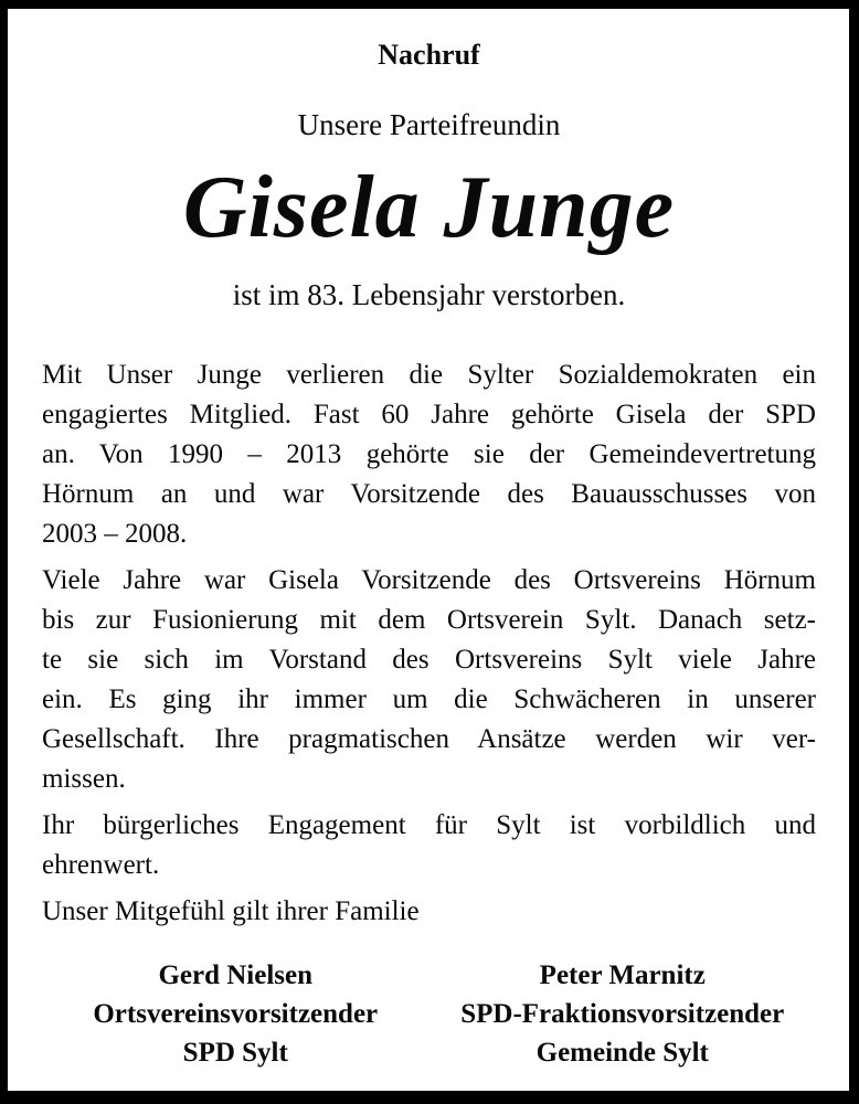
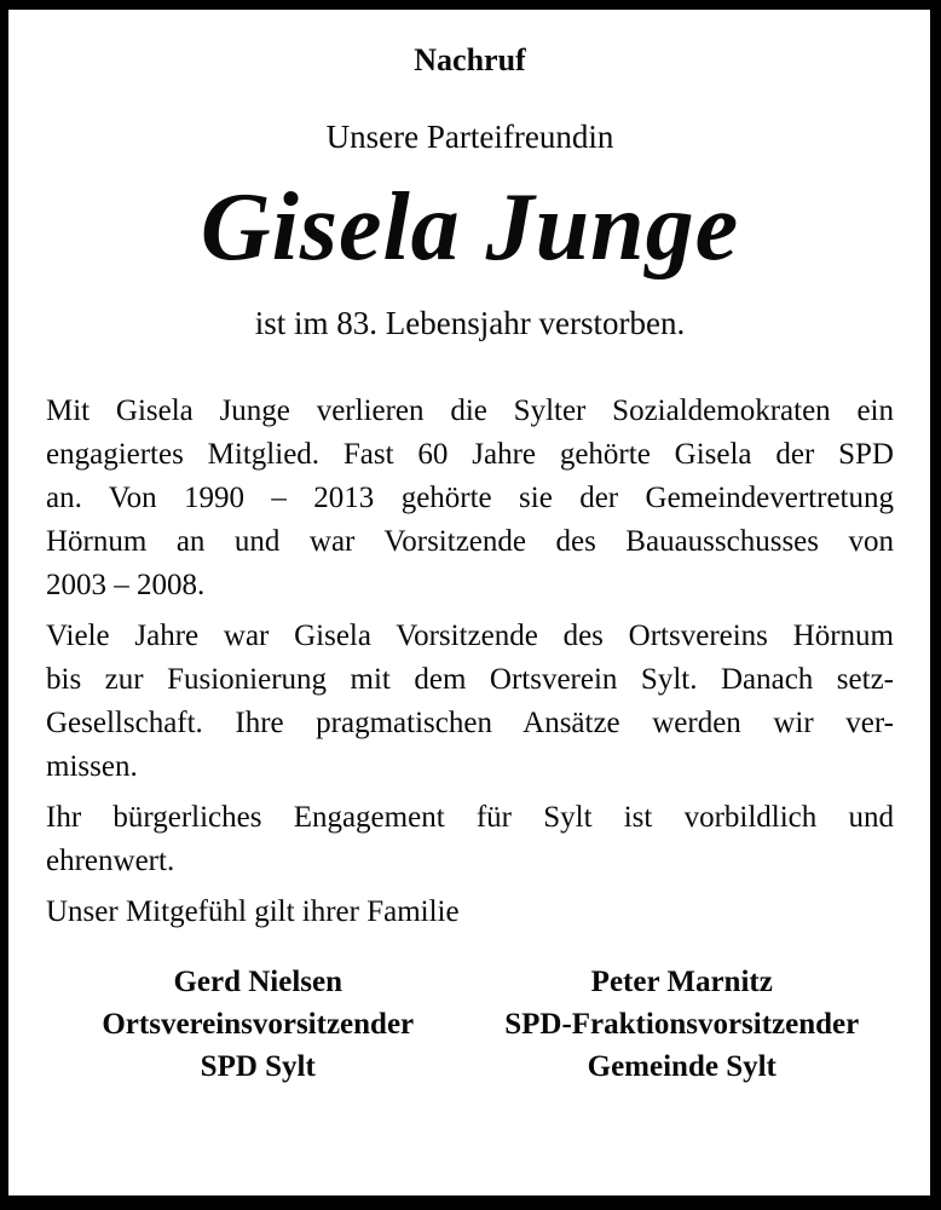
  Nachruf
  Unsere Parteifreundin
  Gisela Junge
  ist im 83. Lebensjahr verstorben.
- Mit Unser Junge verlieren die Sylter Sozialdemokraten ein
+ Mit Gisela Junge verlieren die Sylter Sozialdemokraten ein
  engagiertes Mitglied. Fast 60 Jahre gehörte Gisela der SPD
  an. Von 1990 – 2013 gehörte sie der Gemeindevertretung
  Hörnum an und war Vorsitzende des Bauausschusses von
  2003 – 2008.
  Viele Jahre war Gisela Vorsitzende des Ortsvereins Hörnum
  bis zur Fusionierung mit dem Ortsverein Sylt. Danach setz-
- te sie sich im Vorstand des Ortsvereins Sylt viele Jahre
- ein. Es ging ihr immer um die Schwächeren in unserer
  Gesellschaft. Ihre pragmatischen Ansätze werden wir ver-
  missen.
  Ihr bürgerliches Engagement für Sylt ist vorbildlich und
  ehrenwert.
  Unser Mitgefühl gilt ihrer Familie
  Gerd Nielsen
  Ortsvereinsvorsitzender
  SPD Sylt
  Peter Marnitz
  SPD-Fraktionsvorsitzender
  Gemeinde Sylt
